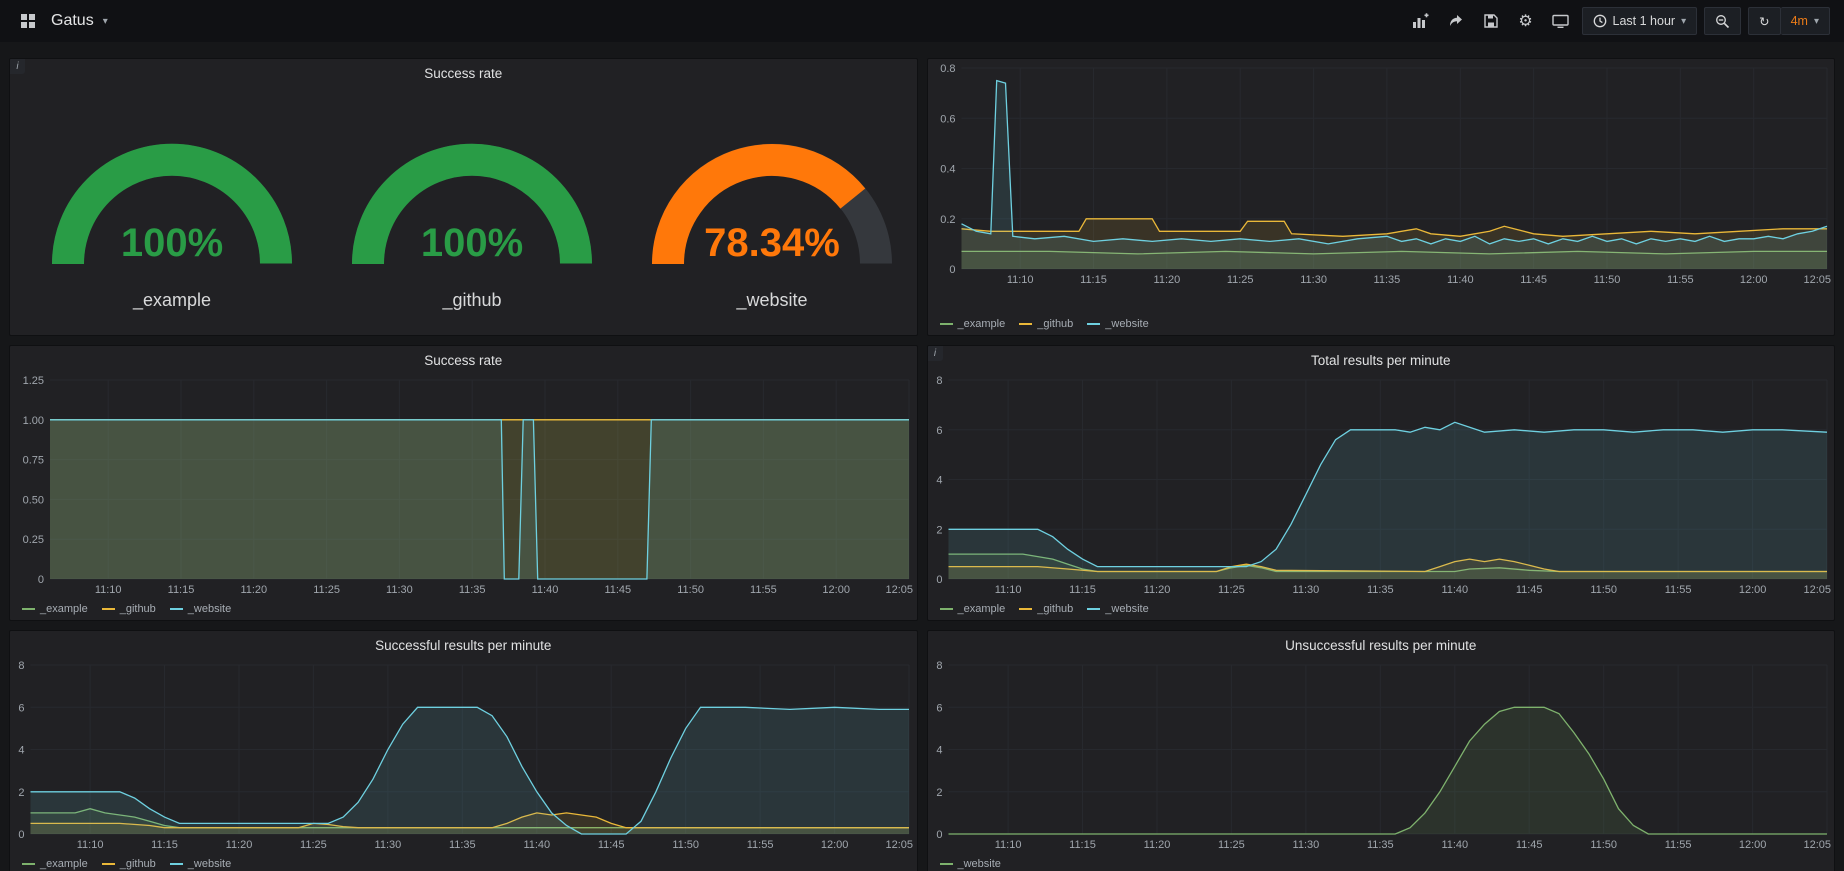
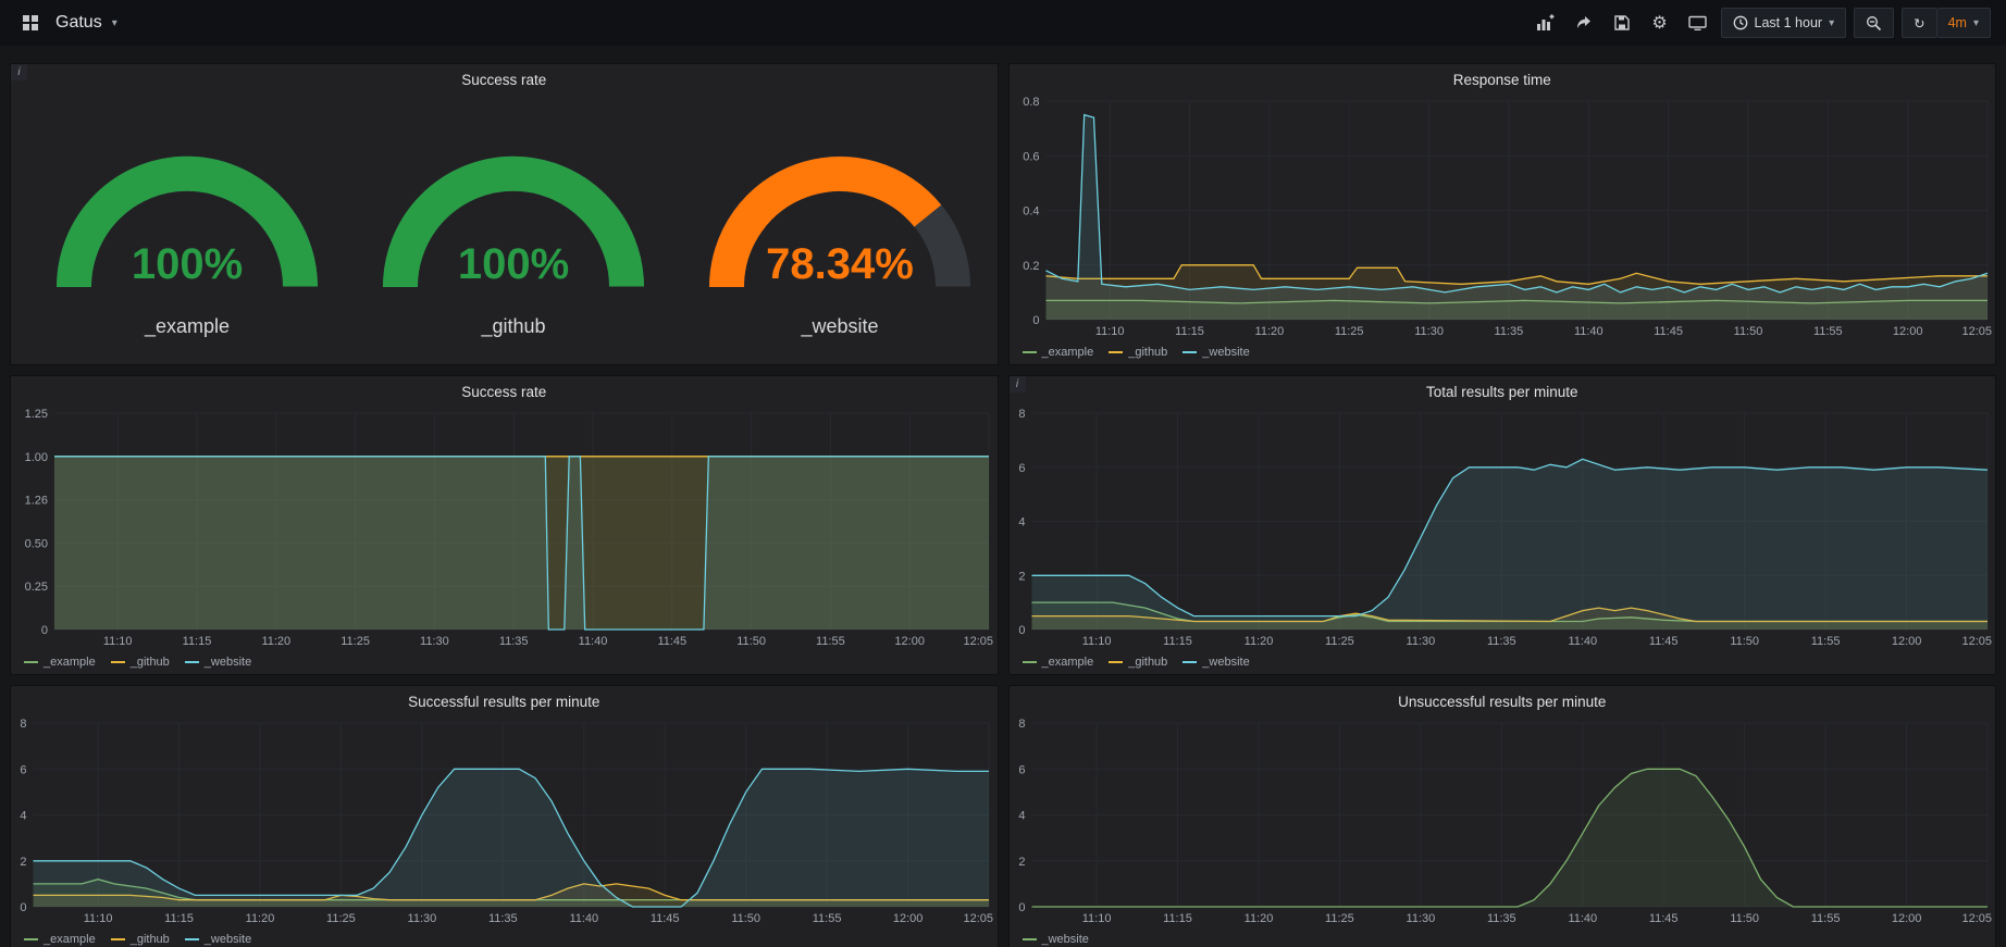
  Gatus
  ▾
  ⚙
  Last 1 hour
  ▾
  ↻
  4m
  ▾
  i
  Success rate
  100%
  _example
  100%
  _github
  78.34%
  _website
+ Response time
  0
  0.2
  0.4
  0.6
  0.8
  11:10
  11:15
  11:20
  11:25
  11:30
  11:35
  11:40
  11:45
  11:50
  11:55
  12:00
  12:05
  _example
  _github
  _website
  Success rate
  0
  0.25
  0.50
- 0.75
+ 1.26
  1.00
  1.25
  11:10
  11:15
  11:20
  11:25
  11:30
  11:35
  11:40
  11:45
  11:50
  11:55
  12:00
  12:05
  _example
  _github
  _website
  i
  Total results per minute
  0
  2
  4
  6
  8
  11:10
  11:15
  11:20
  11:25
  11:30
  11:35
  11:40
  11:45
  11:50
  11:55
  12:00
  12:05
  _example
  _github
  _website
  Successful results per minute
  0
  2
  4
  6
  8
  11:10
  11:15
  11:20
  11:25
  11:30
  11:35
  11:40
  11:45
  11:50
  11:55
  12:00
  12:05
  _example
  _github
  _website
  Unsuccessful results per minute
  0
  2
  4
  6
  8
  11:10
  11:15
  11:20
  11:25
  11:30
  11:35
  11:40
  11:45
  11:50
  11:55
  12:00
  12:05
  _website
